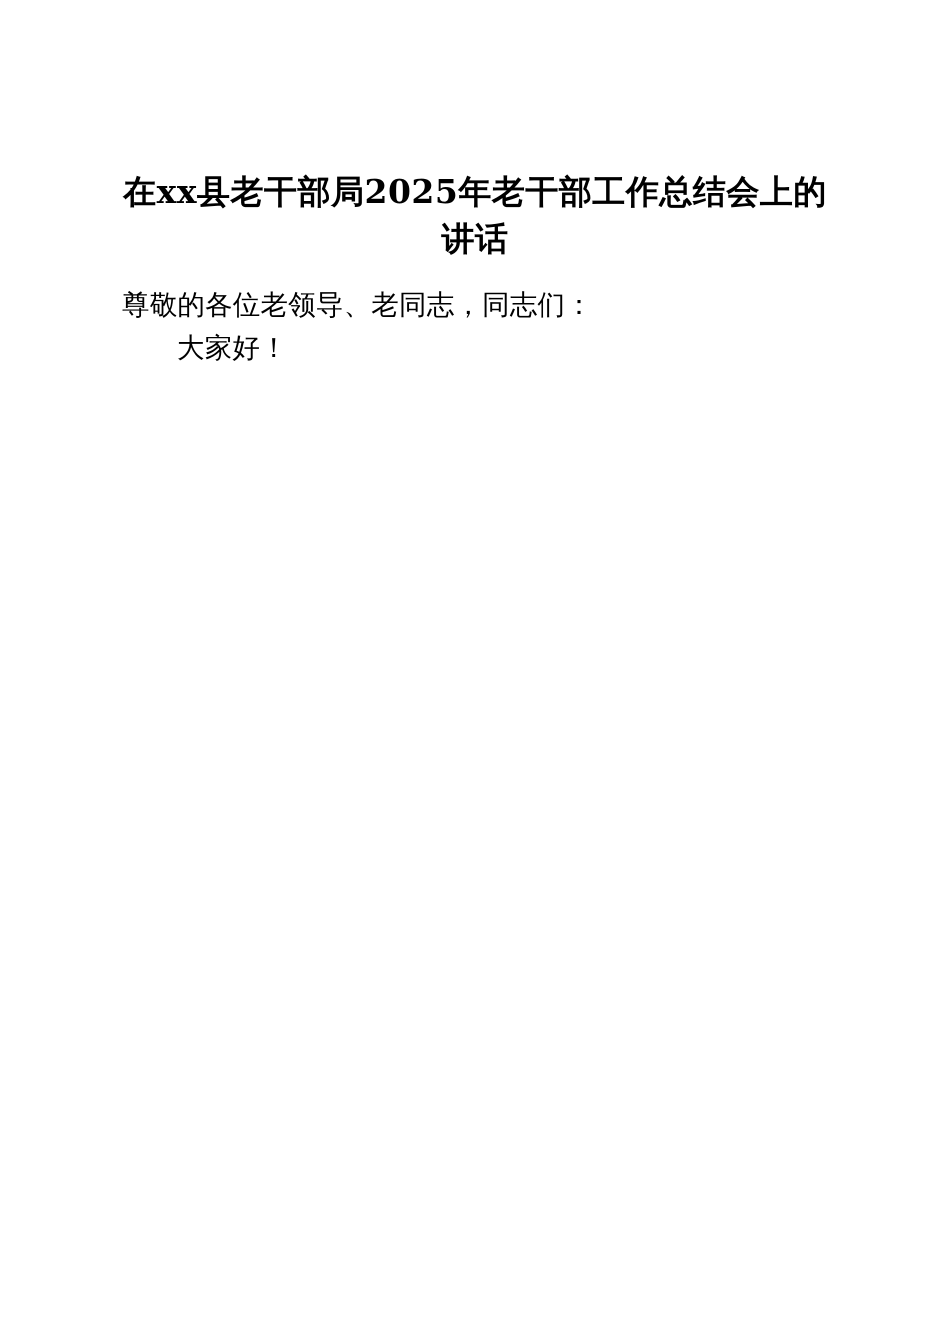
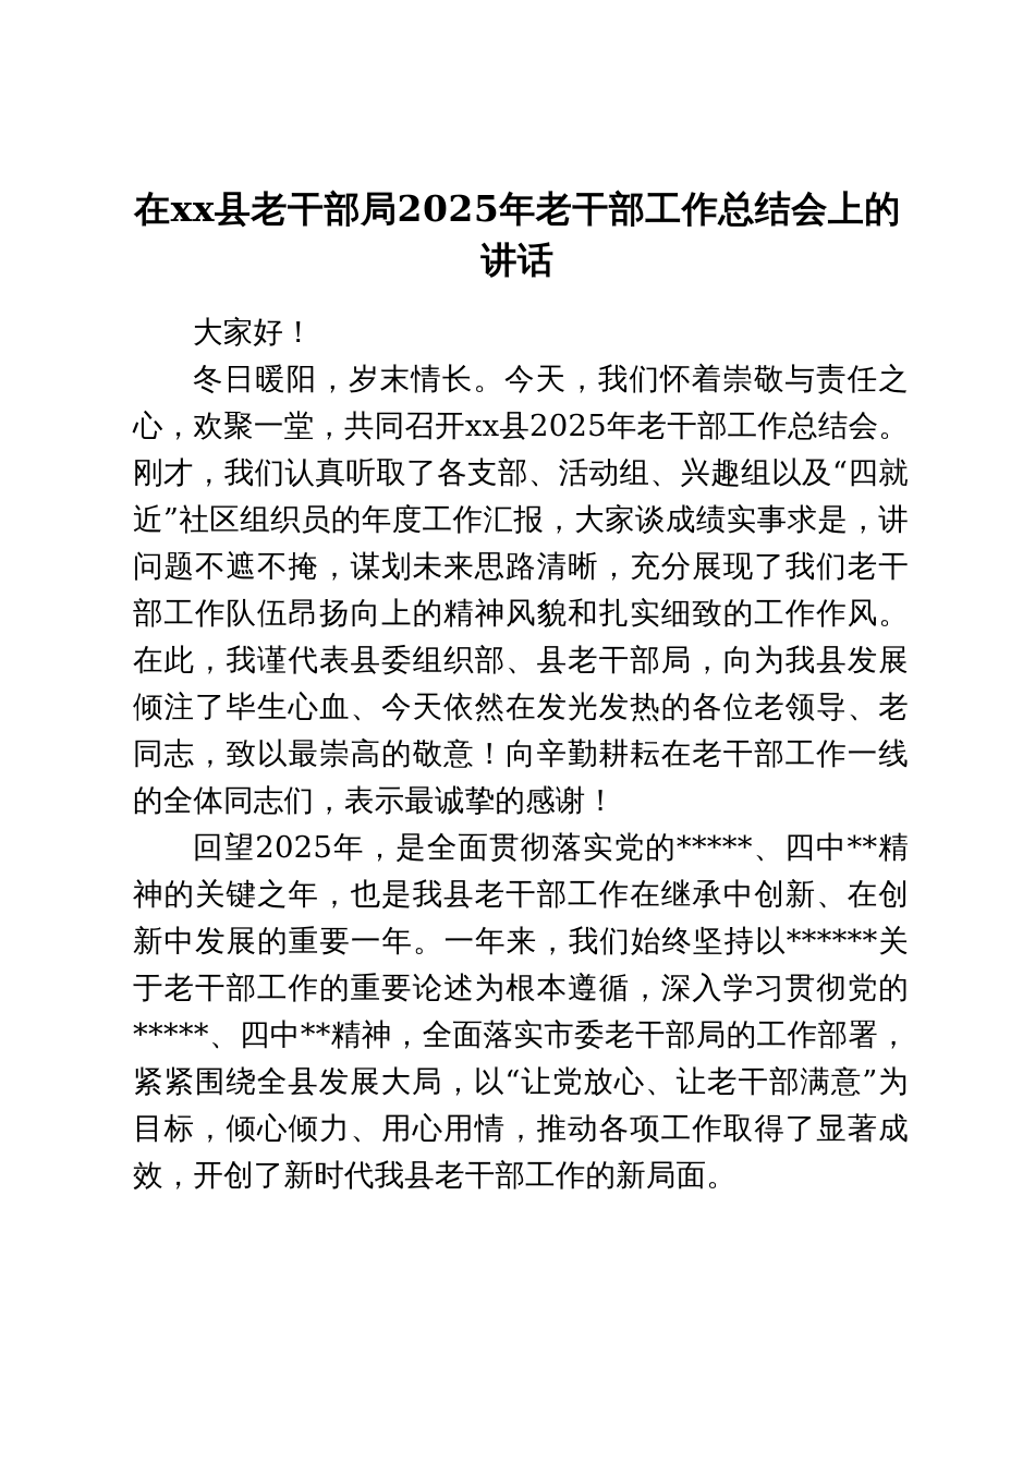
  在xx县老干部局2025年老干部工作总结会上的讲话
- 尊敬的各位老领导、老同志，同志们：
  大家好！
+ 冬日暖阳，岁末情长。今天，我们怀着崇敬与责任之心，欢聚一堂，共同召开xx县2025年老干部工作总结会。刚才，我们认真听取了各支部、活动组、兴趣组以及“四就近”社区组织员的年度工作汇报，大家谈成绩实事求是，讲问题不遮不掩，谋划未来思路清晰，充分展现了我们老干部工作队伍昂扬向上的精神风貌和扎实细致的工作作风。在此，我谨代表县委组织部、县老干部局，向为我县发展倾注了毕生心血、今天依然在发光发热的各位老领导、老同志，致以最崇高的敬意！向辛勤耕耘在老干部工作一线的全体同志们，表示最诚挚的感谢！
+ 回望2025年，是全面贯彻落实党的*****、四中**精神的关键之年，也是我县老干部工作在继承中创新、在创新中发展的重要一年。一年来，我们始终坚持以******关于老干部工作的重要论述为根本遵循，深入学习贯彻党的*****、四中**精神，全面落实市委老干部局的工作部署，紧紧围绕全县发展大局，以“让党放心、让老干部满意”为目标，倾心倾力、用心用情，推动各项工作取得了显著成效，开创了新时代我县老干部工作的新局面。
